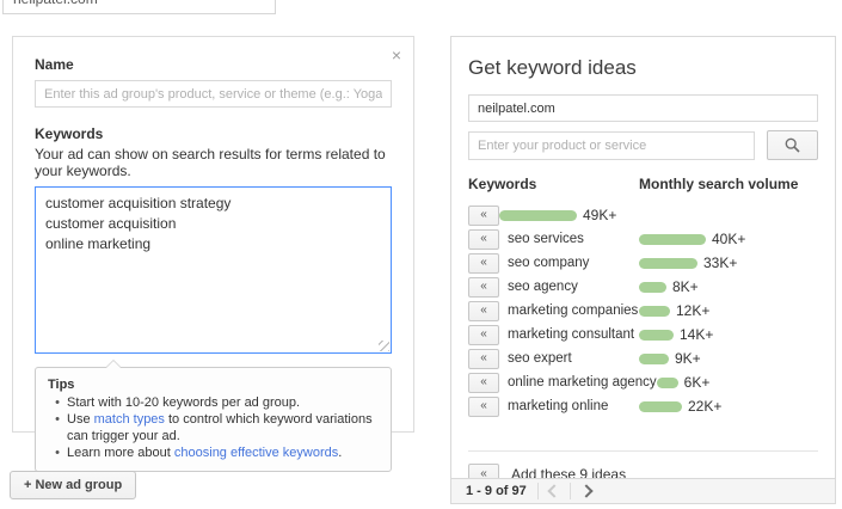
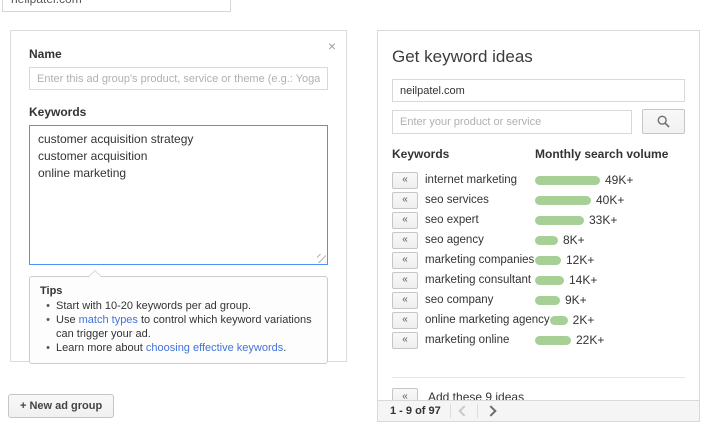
  ×
  Name
  Enter this ad group's product, service or theme (e.g.: Yoga
  Keywords
- Your ad can show on search results for terms related to your keywords.
  customer acquisition strategy
  customer acquisition
  online marketing
  Tips
  •
  Start with 10-20 keywords per ad group.
  •
  Use match types to control which keyword variations can trigger your ad.
  •
  Learn more about choosing effective keywords.
  + New ad group
  Get keyword ideas
  neilpatel.com
  Enter your product or service
  Keywords
  Monthly search volume
  «
+ internet marketing
  49K+
  «
  seo services
  40K+
  «
- seo company
+ seo expert
  33K+
  «
  seo agency
  8K+
  «
  marketing companies
  12K+
  «
  marketing consultant
  14K+
  «
- seo expert
+ seo company
  9K+
  «
  online marketing agency
- 6K+
+ 2K+
  «
  marketing online
  22K+
  «
  Add these 9 ideas
  1 - 9 of 97
